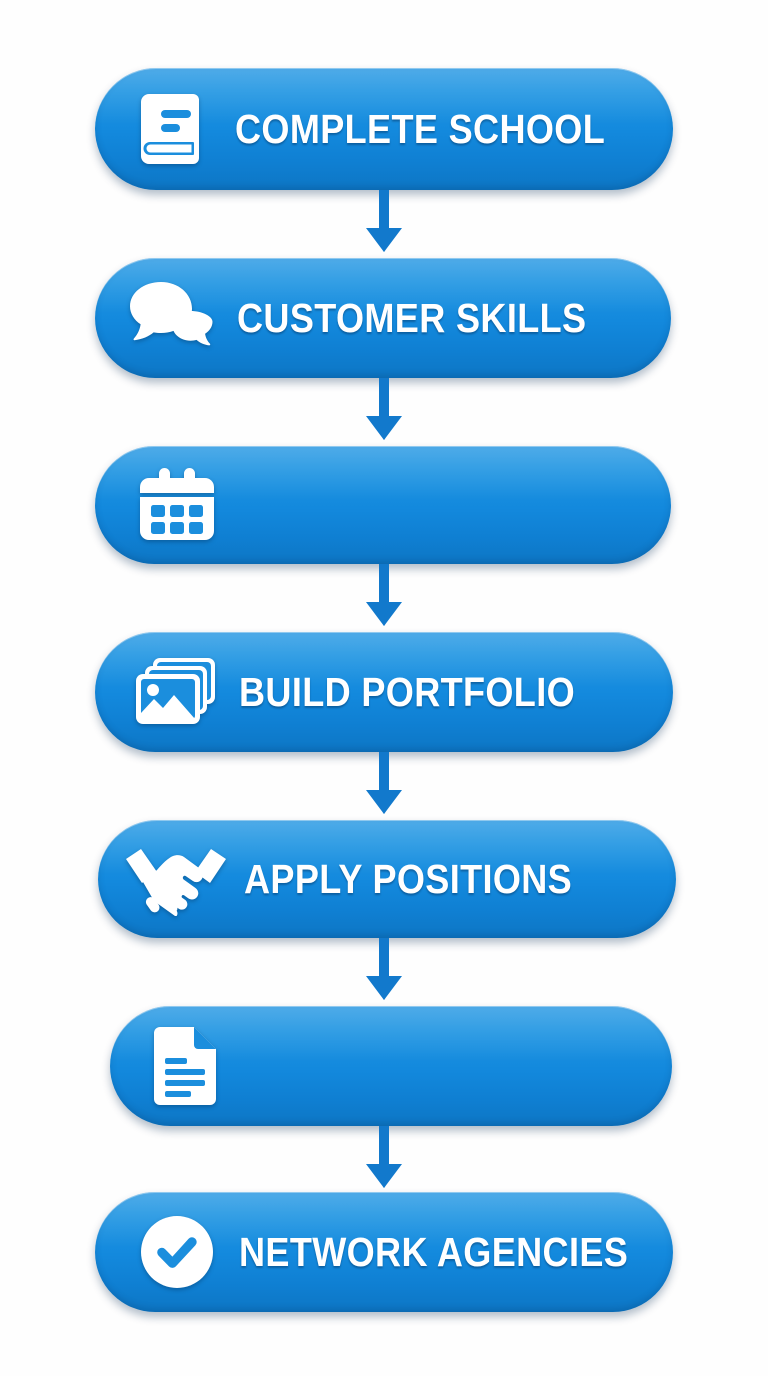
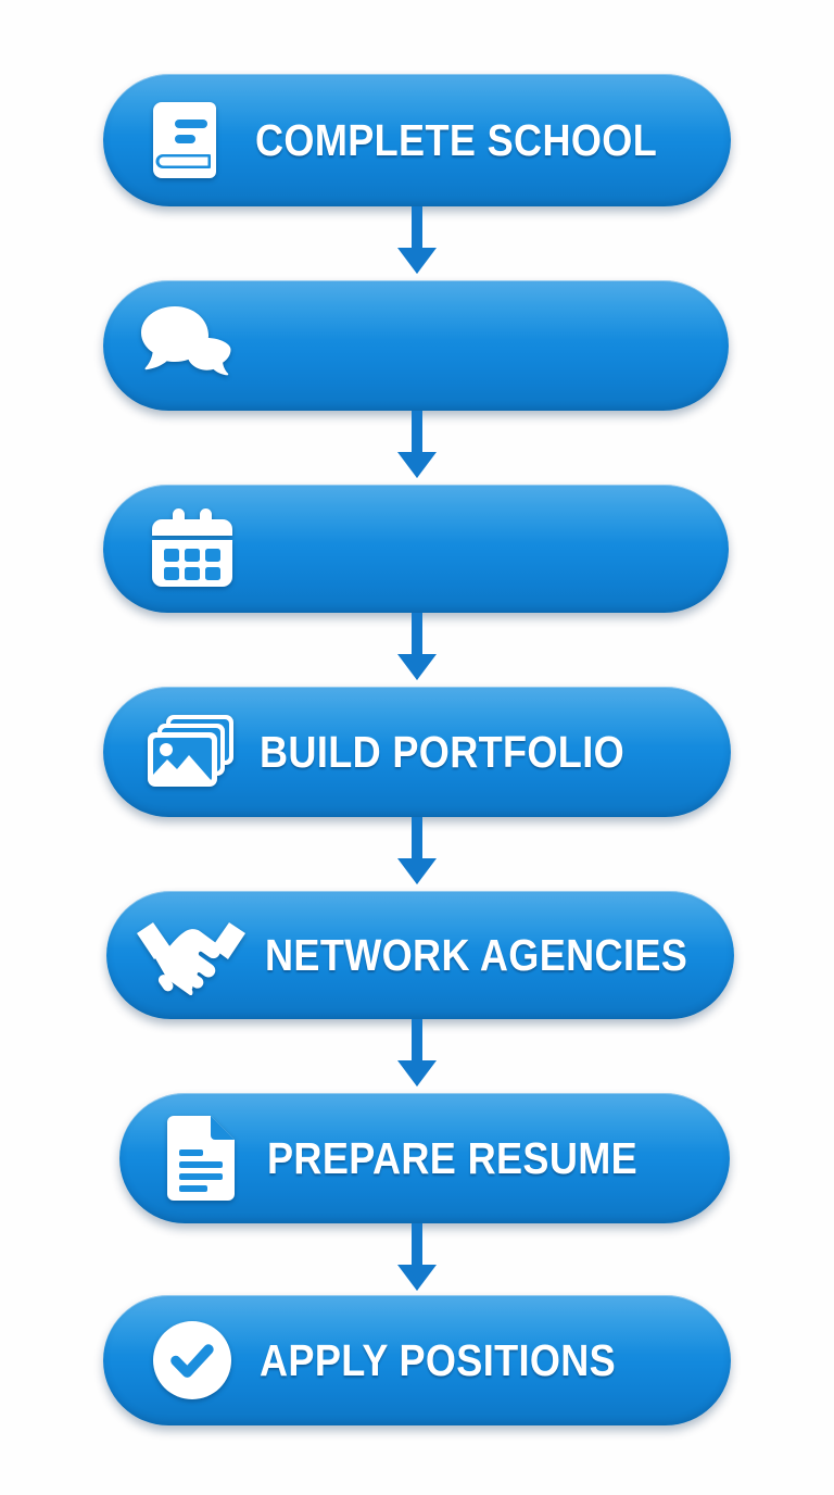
  COMPLETE SCHOOL
- CUSTOMER SKILLS
  BUILD PORTFOLIO
- APPLY POSITIONS
+ NETWORK AGENCIES
+ PREPARE RESUME
- NETWORK AGENCIES
+ APPLY POSITIONS
